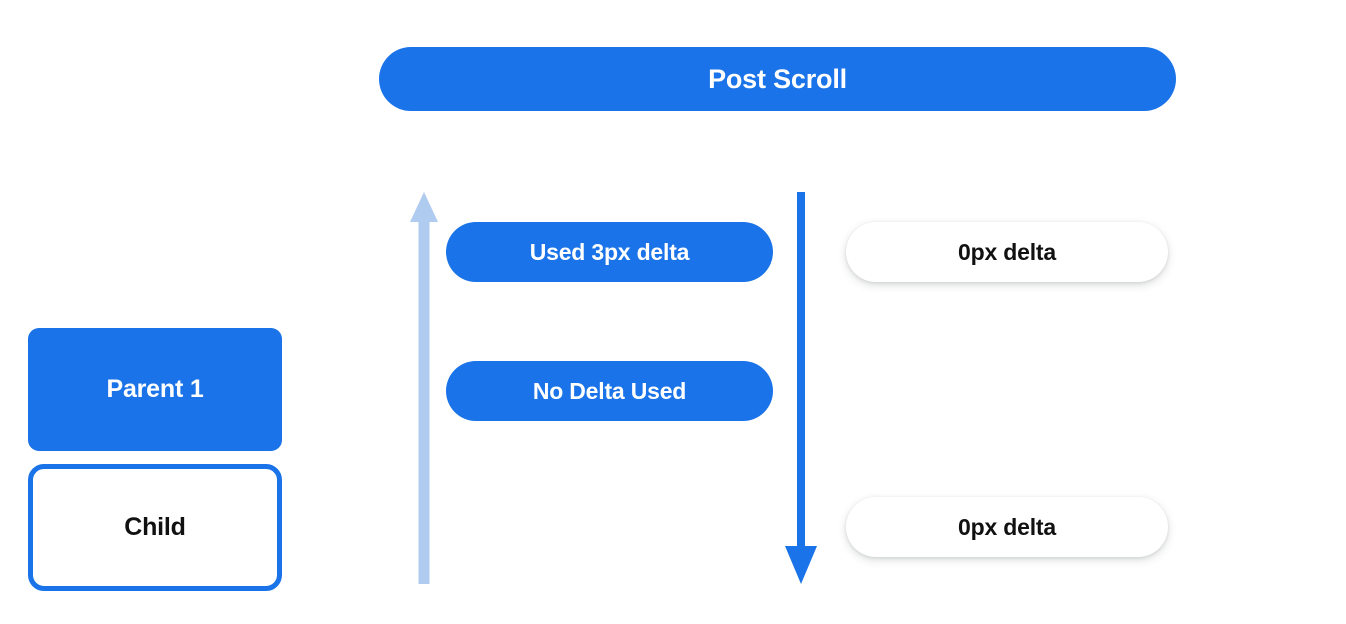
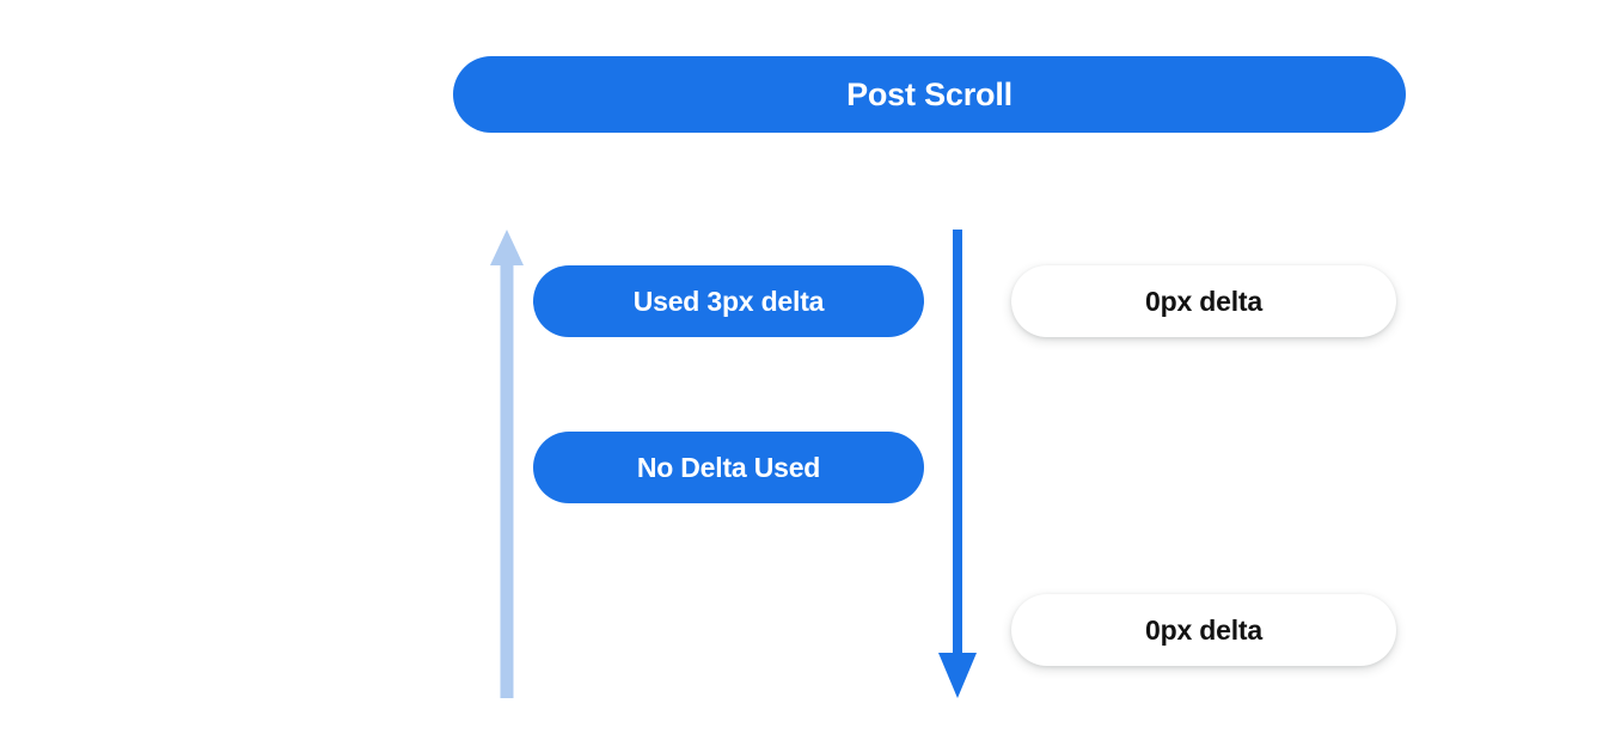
  Post Scroll
- Parent 1
- Child
  Used 3px delta
  No Delta Used
  0px delta
  0px delta
